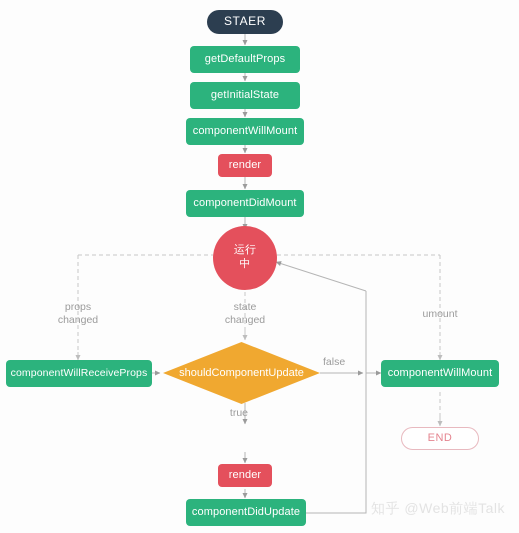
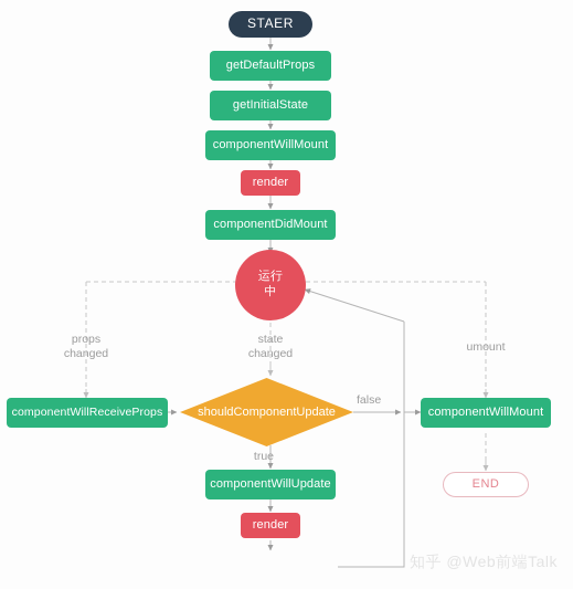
  STAER
  getDefaultProps
  getInitialState
  componentWillMount
  render
  componentDidMount
  运行
  中
  componentWillReceiveProps
  shouldComponentUpdate
  componentWillMount
  END
+ componentWillUpdate
  render
- componentDidUpdate
  props
  changed
  state
  changed
  umount
  false
  true
  知乎 @Web前端Talk
